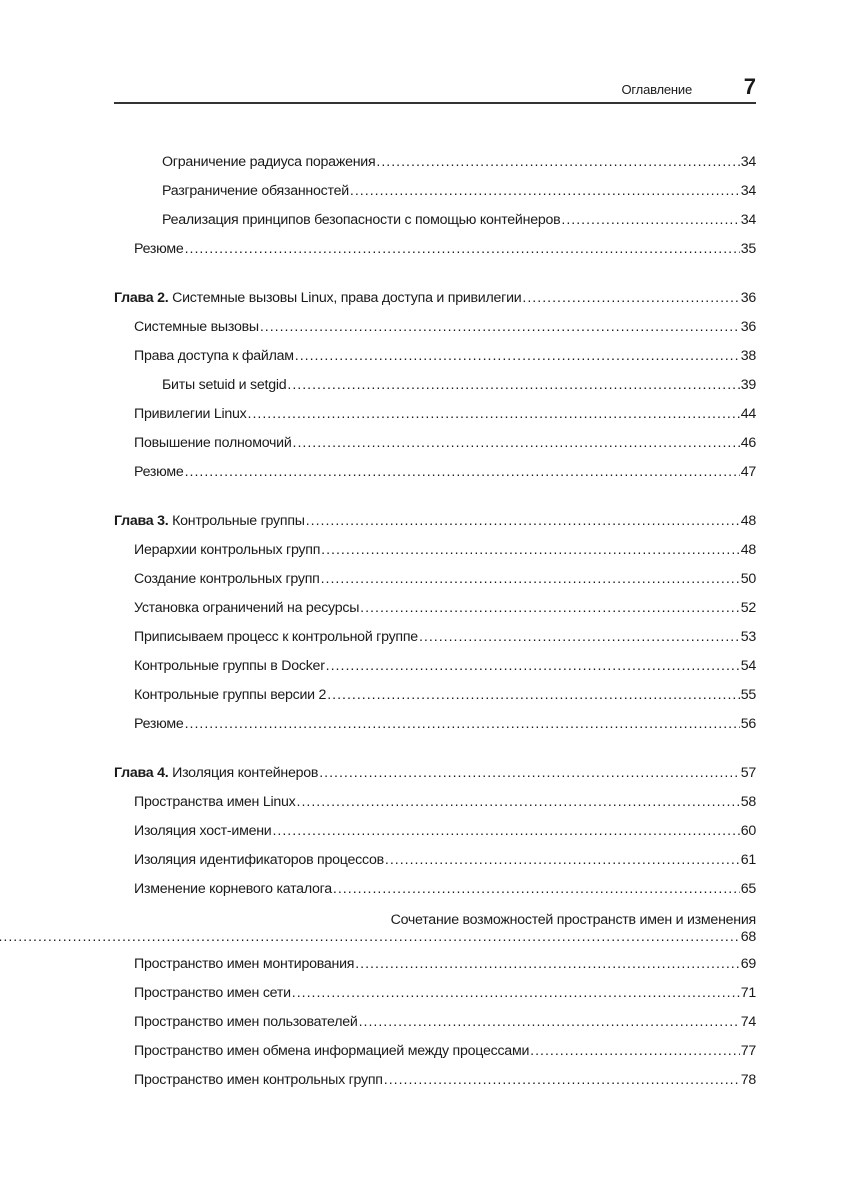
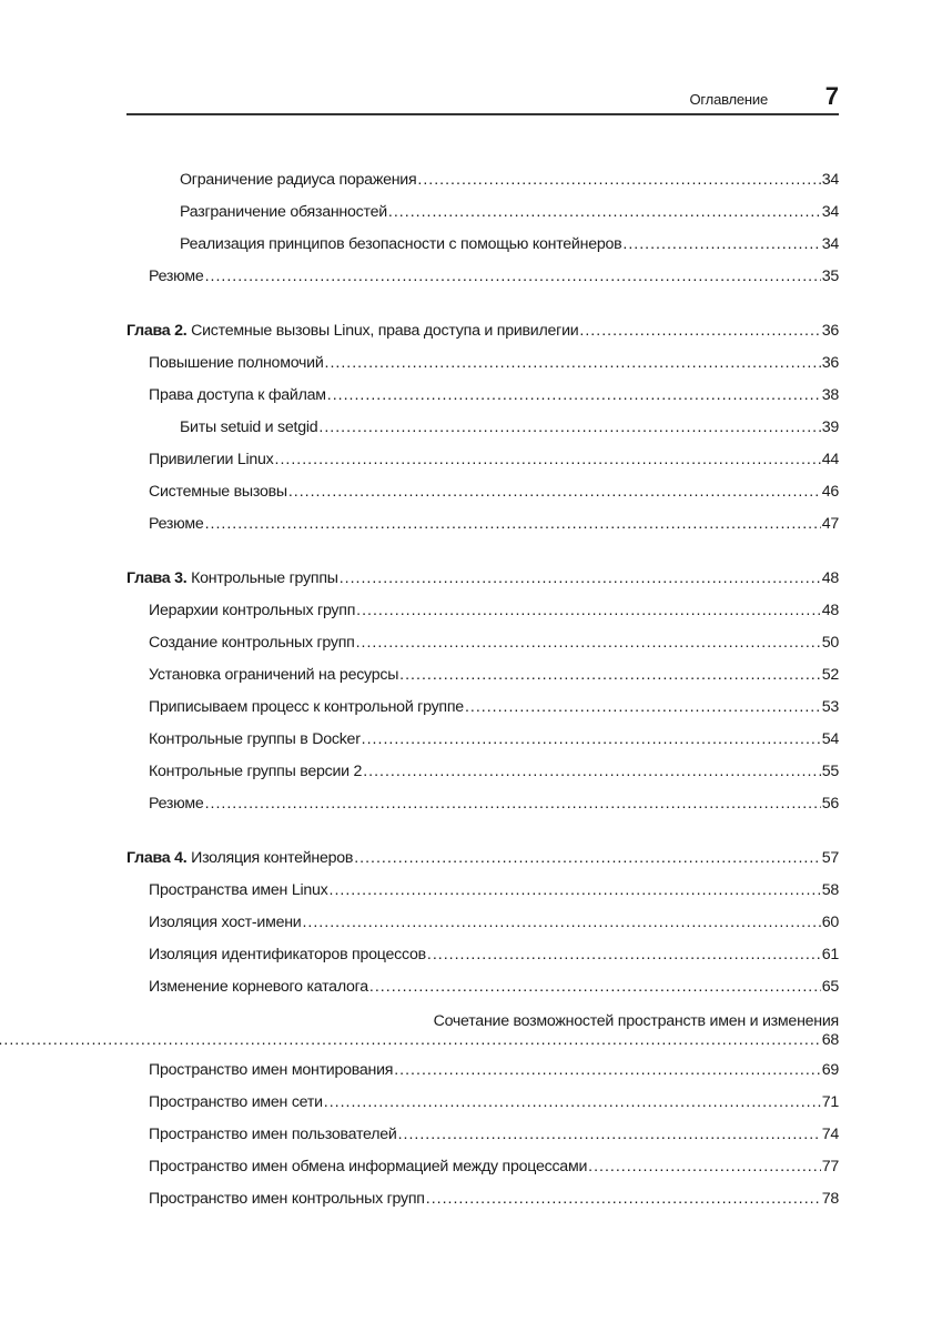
  Оглавление
  7
  Ограничение радиуса поражения
  34
  Разграничение обязанностей
  34
  Реализация принципов безопасности с помощью контейнеров
  34
  Резюме
  35
  Глава 2. Системные вызовы Linux, права доступа и привилегии
  36
- Системные вызовы
+ Повышение полномочий
  36
  Права доступа к файлам
  38
  Биты setuid и setgid
  39
  Привилегии Linux
  44
- Повышение полномочий
+ Системные вызовы
  46
  Резюме
  47
  Глава 3. Контрольные группы
  48
  Иерархии контрольных групп
  48
  Создание контрольных групп
  50
  Установка ограничений на ресурсы
  52
  Приписываем процесс к контрольной группе
  53
  Контрольные группы в Docker
  54
  Контрольные группы версии 2
  55
  Резюме
  56
  Глава 4. Изоляция контейнеров
  57
  Пространства имен Linux
  58
  Изоляция хост-имени
  60
  Изоляция идентификаторов процессов
  61
  Изменение корневого каталога
  65
  Сочетание возможностей пространств имен и изменения
  68
  Пространство имен монтирования
  69
  Пространство имен сети
  71
  Пространство имен пользователей
  74
  Пространство имен обмена информацией между процессами
  77
  Пространство имен контрольных групп
  78
